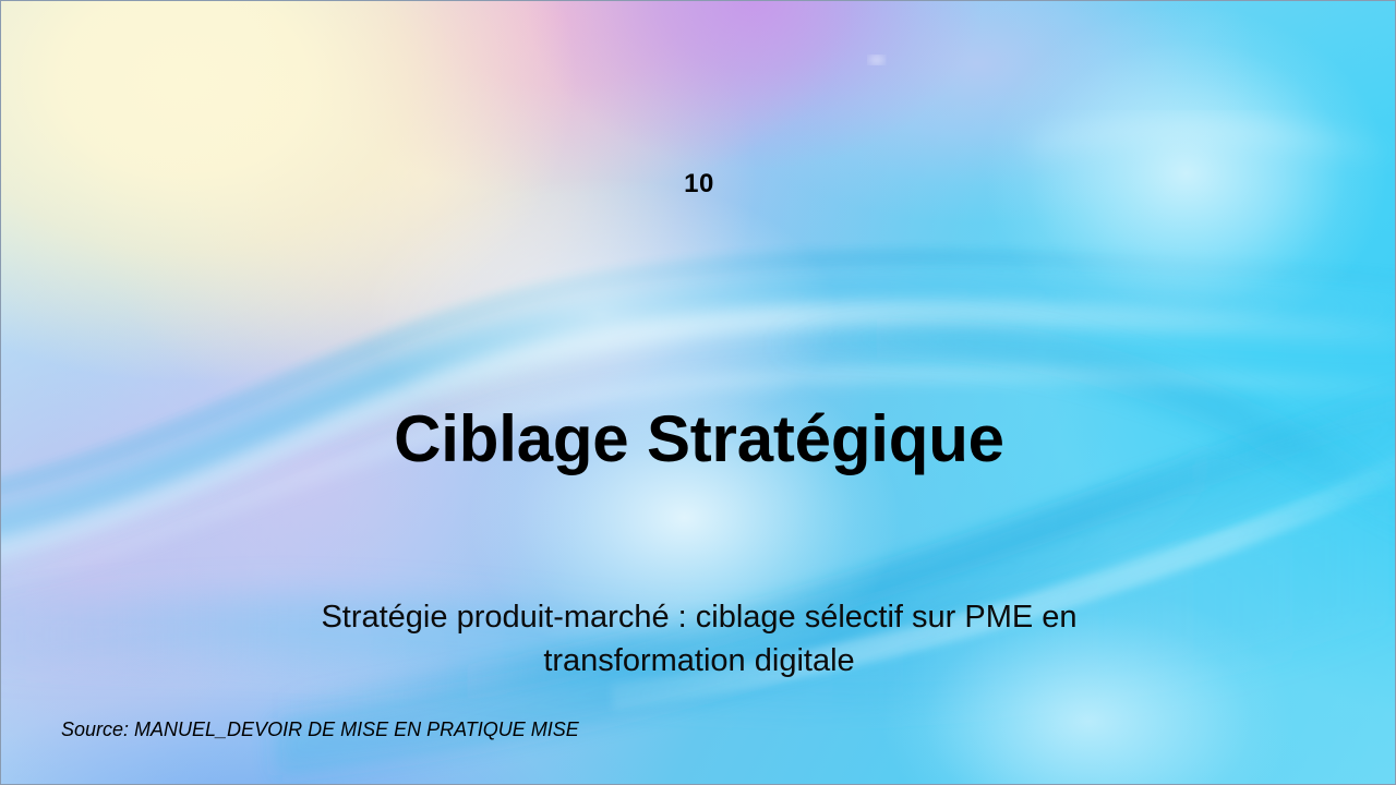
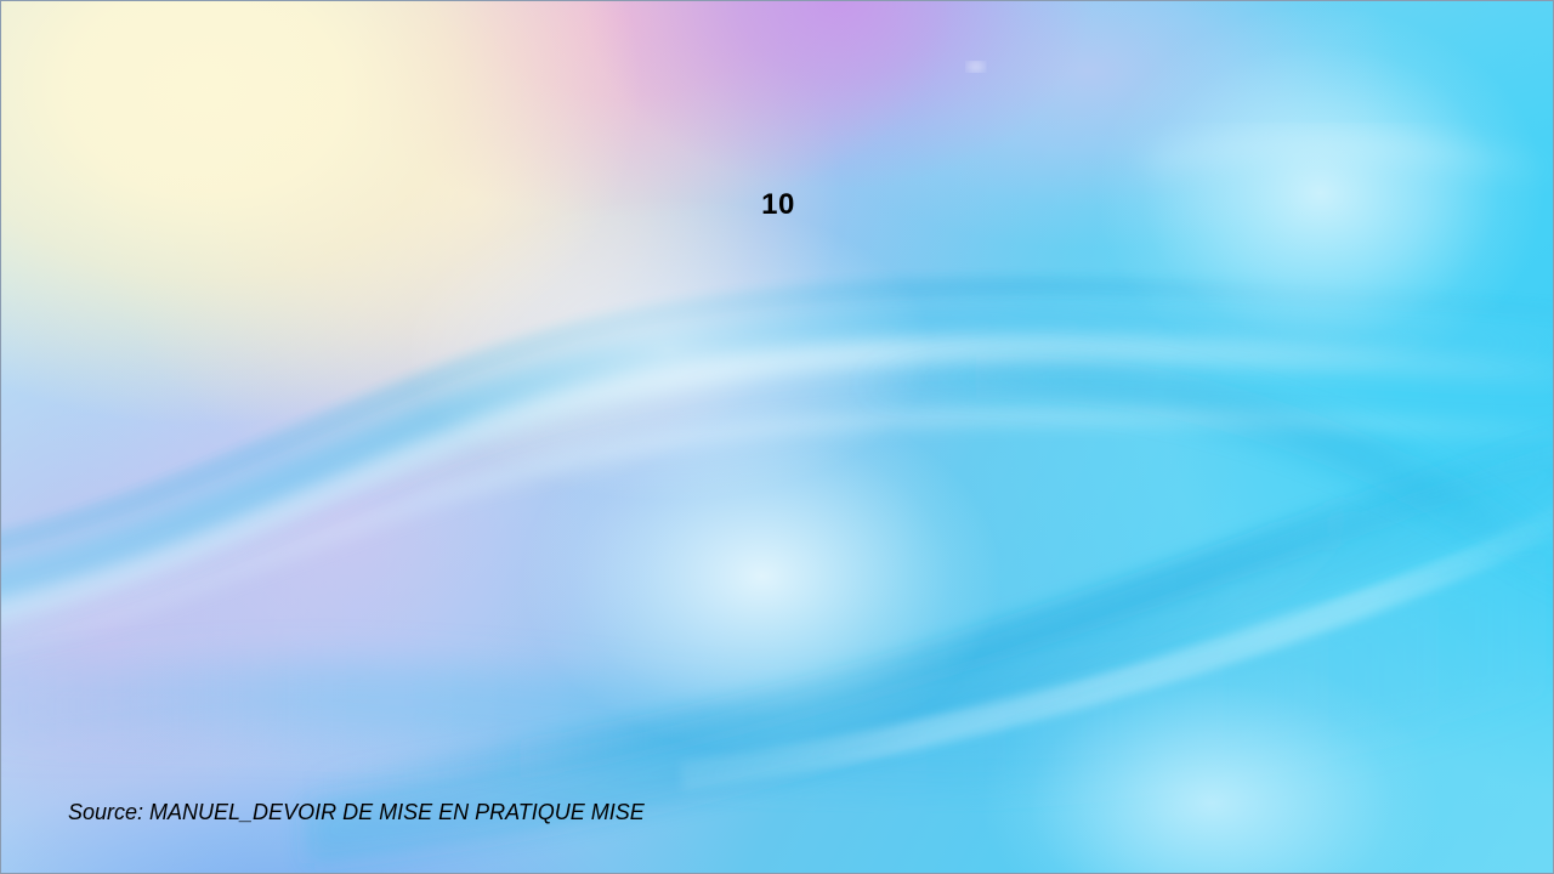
  10
- Ciblage Stratégique
- Stratégie produit-marché : ciblage sélectif sur PME en transformation digitale
  Source: MANUEL_DEVOIR DE MISE EN PRATIQUE MISE
